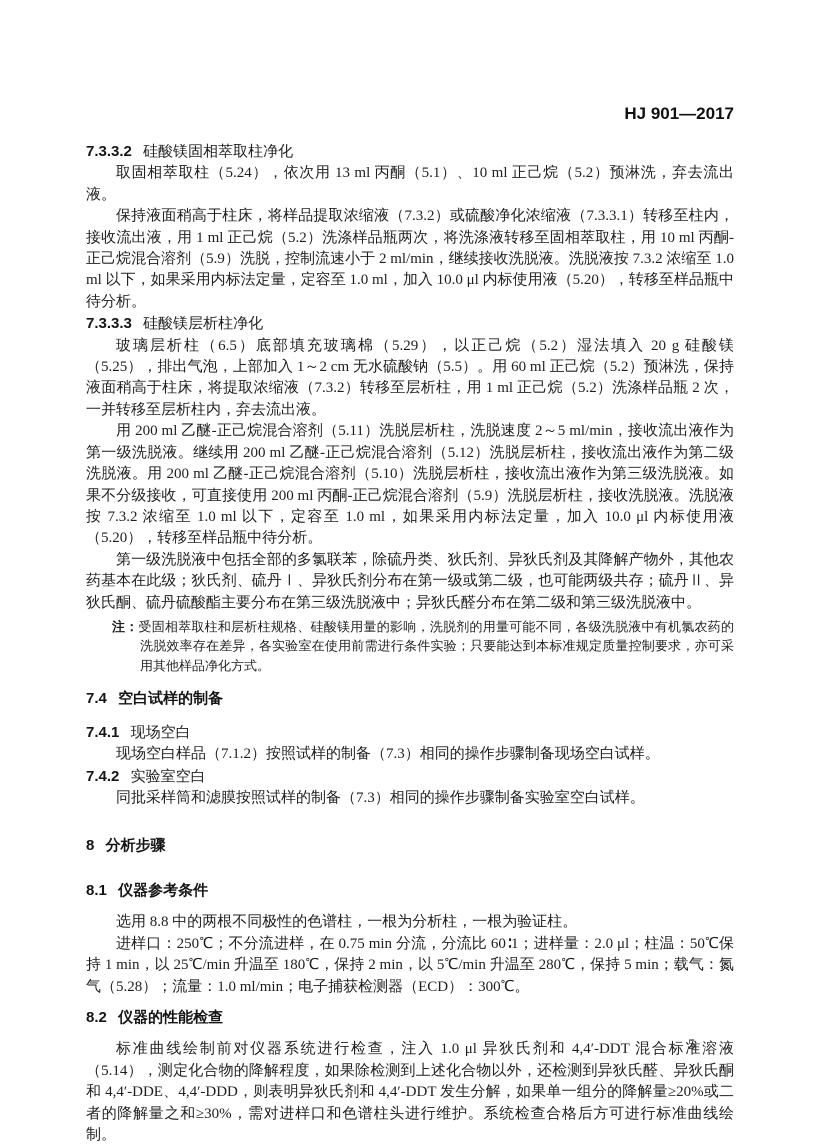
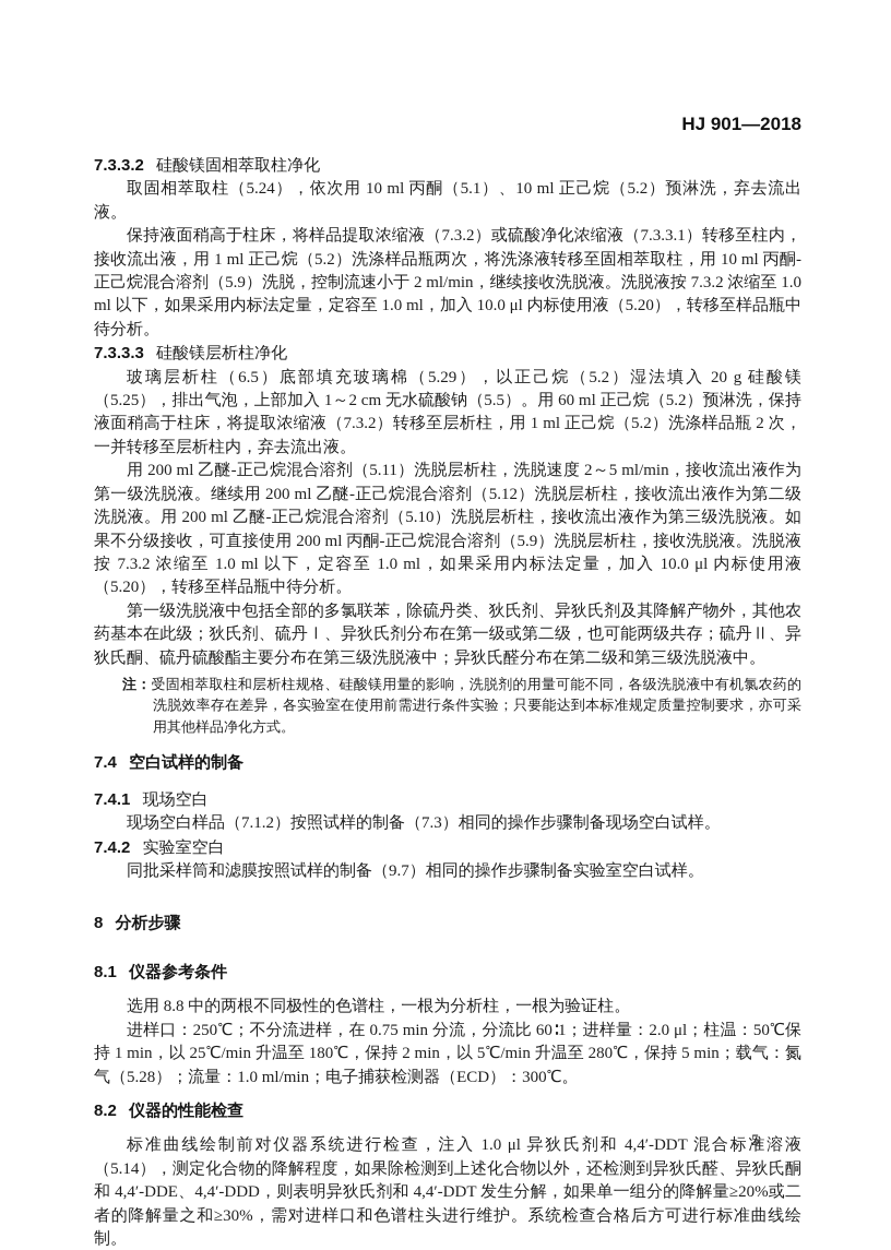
- HJ 901—2017
+ HJ 901—2018
  7.3.3.2 硅酸镁固相萃取柱净化
- 取固相萃取柱（5.24），依次用 13 ml 丙酮（5.1）、10 ml 正己烷（5.2）预淋洗，弃去流出液。
+ 取固相萃取柱（5.24），依次用 10 ml 丙酮（5.1）、10 ml 正己烷（5.2）预淋洗，弃去流出液。
  保持液面稍高于柱床，将样品提取浓缩液（7.3.2）或硫酸净化浓缩液（7.3.3.1）转移至柱内，接收流出液，用 1 ml 正己烷（5.2）洗涤样品瓶两次，将洗涤液转移至固相萃取柱，用 10 ml 丙酮-正己烷混合溶剂（5.9）洗脱，控制流速小于 2 ml/min，继续接收洗脱液。洗脱液按 7.3.2 浓缩至 1.0 ml 以下，如果采用内标法定量，定容至 1.0 ml，加入 10.0 μl 内标使用液（5.20），转移至样品瓶中待分析。
  7.3.3.3 硅酸镁层析柱净化
  玻璃层析柱（6.5）底部填充玻璃棉（5.29），以正己烷（5.2）湿法填入 20 g 硅酸镁（5.25），排出气泡，上部加入 1～2 cm 无水硫酸钠（5.5）。用 60 ml 正己烷（5.2）预淋洗，保持液面稍高于柱床，将提取浓缩液（7.3.2）转移至层析柱，用 1 ml 正己烷（5.2）洗涤样品瓶 2 次，一并转移至层析柱内，弃去流出液。
  用 200 ml 乙醚-正己烷混合溶剂（5.11）洗脱层析柱，洗脱速度 2～5 ml/min，接收流出液作为第一级洗脱液。继续用 200 ml 乙醚-正己烷混合溶剂（5.12）洗脱层析柱，接收流出液作为第二级洗脱液。用 200 ml 乙醚-正己烷混合溶剂（5.10）洗脱层析柱，接收流出液作为第三级洗脱液。如果不分级接收，可直接使用 200 ml 丙酮-正己烷混合溶剂（5.9）洗脱层析柱，接收洗脱液。洗脱液按 7.3.2 浓缩至 1.0 ml 以下，定容至 1.0 ml，如果采用内标法定量，加入 10.0 μl 内标使用液（5.20），转移至样品瓶中待分析。
  第一级洗脱液中包括全部的多氯联苯，除硫丹类、狄氏剂、异狄氏剂及其降解产物外，其他农药基本在此级；狄氏剂、硫丹Ⅰ、异狄氏剂分布在第一级或第二级，也可能两级共存；硫丹Ⅱ、异狄氏酮、硫丹硫酸酯主要分布在第三级洗脱液中；异狄氏醛分布在第二级和第三级洗脱液中。
  注：受固相萃取柱和层析柱规格、硅酸镁用量的影响，洗脱剂的用量可能不同，各级洗脱液中有机氯农药的洗脱效率存在差异，各实验室在使用前需进行条件实验；只要能达到本标准规定质量控制要求，亦可采用其他样品净化方式。
  7.4 空白试样的制备
  7.4.1 现场空白
  现场空白样品（7.1.2）按照试样的制备（7.3）相同的操作步骤制备现场空白试样。
  7.4.2 实验室空白
- 同批采样筒和滤膜按照试样的制备（7.3）相同的操作步骤制备实验室空白试样。
+ 同批采样筒和滤膜按照试样的制备（9.7）相同的操作步骤制备实验室空白试样。
  8 分析步骤
  8.1 仪器参考条件
  选用 8.8 中的两根不同极性的色谱柱，一根为分析柱，一根为验证柱。
  进样口：250℃；不分流进样，在 0.75 min 分流，分流比 60∶1；进样量：2.0 μl；柱温：50℃保持 1 min，以 25℃/min 升温至 180℃，保持 2 min，以 5℃/min 升温至 280℃，保持 5 min；载气：氮气（5.28）；流量：1.0 ml/min；电子捕获检测器（ECD）：300℃。
  8.2 仪器的性能检查
  标准曲线绘制前对仪器系统进行检查，注入 1.0 μl 异狄氏剂和 4,4′-DDT 混合标准溶液（5.14），测定化合物的降解程度，如果除检测到上述化合物以外，还检测到异狄氏醛、异狄氏酮和 4,4′-DDE、4,4′-DDD，则表明异狄氏剂和 4,4′-DDT 发生分解，如果单一组分的降解量≥20%或二者的降解量之和≥30%，需对进样口和色谱柱头进行维护。系统检查合格后方可进行标准曲线绘制。
  5
